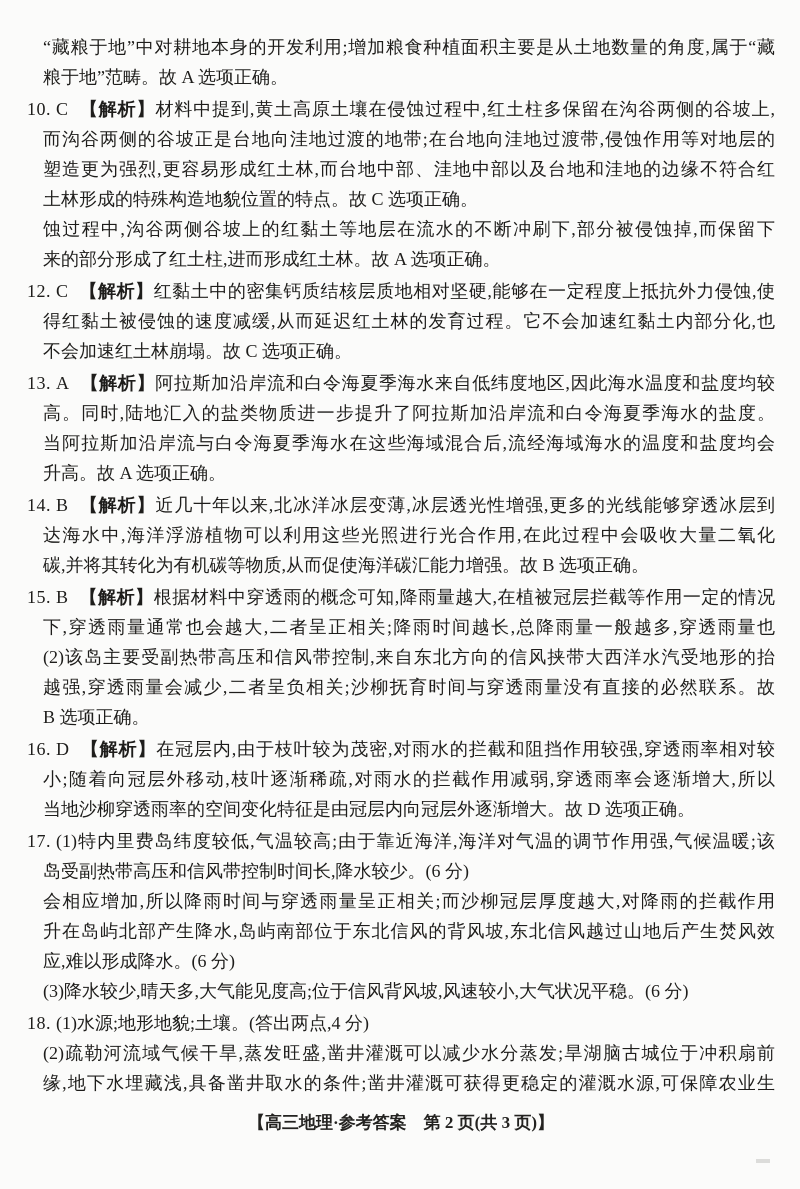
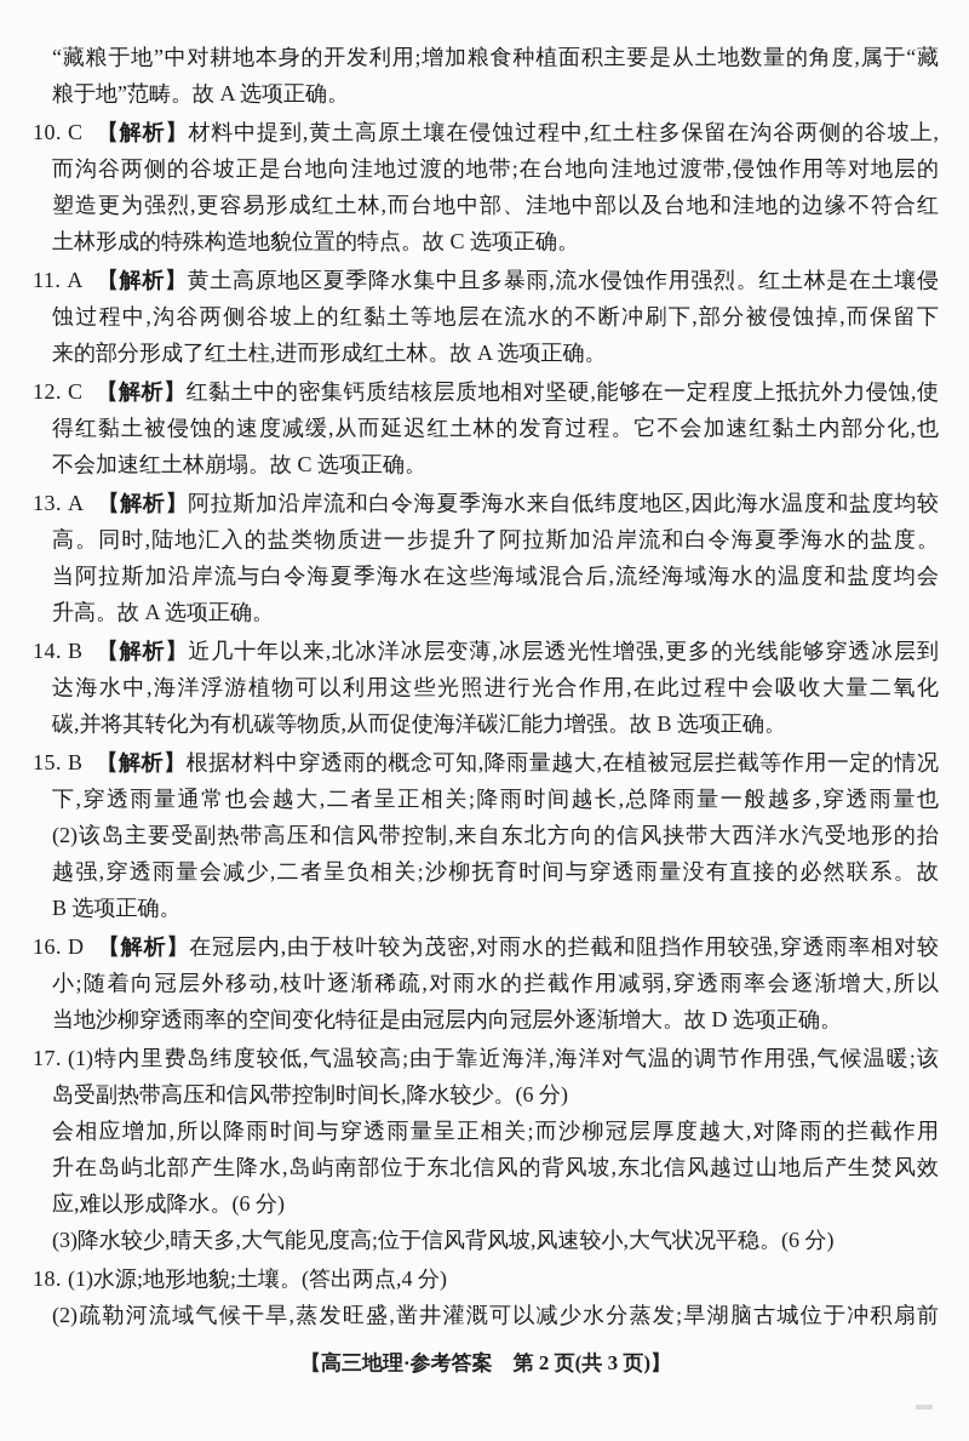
  “藏粮于地”中对耕地本身的开发利用;增加粮食种植面积主要是从土地数量的角度,属于“藏
  粮于地”范畴。故 A 选项正确。
  10. C 【解析】材料中提到,黄土高原土壤在侵蚀过程中,红土柱多保留在沟谷两侧的谷坡上,
  而沟谷两侧的谷坡正是台地向洼地过渡的地带;在台地向洼地过渡带,侵蚀作用等对地层的
  塑造更为强烈,更容易形成红土林,而台地中部、洼地中部以及台地和洼地的边缘不符合红
  土林形成的特殊构造地貌位置的特点。故 C 选项正确。
+ 11. A 【解析】黄土高原地区夏季降水集中且多暴雨,流水侵蚀作用强烈。红土林是在土壤侵
  蚀过程中,沟谷两侧谷坡上的红黏土等地层在流水的不断冲刷下,部分被侵蚀掉,而保留下
  来的部分形成了红土柱,进而形成红土林。故 A 选项正确。
  12. C 【解析】红黏土中的密集钙质结核层质地相对坚硬,能够在一定程度上抵抗外力侵蚀,使
  得红黏土被侵蚀的速度减缓,从而延迟红土林的发育过程。它不会加速红黏土内部分化,也
  不会加速红土林崩塌。故 C 选项正确。
  13. A 【解析】阿拉斯加沿岸流和白令海夏季海水来自低纬度地区,因此海水温度和盐度均较
  高。同时,陆地汇入的盐类物质进一步提升了阿拉斯加沿岸流和白令海夏季海水的盐度。
  当阿拉斯加沿岸流与白令海夏季海水在这些海域混合后,流经海域海水的温度和盐度均会
  升高。故 A 选项正确。
  14. B 【解析】近几十年以来,北冰洋冰层变薄,冰层透光性增强,更多的光线能够穿透冰层到
  达海水中,海洋浮游植物可以利用这些光照进行光合作用,在此过程中会吸收大量二氧化
  碳,并将其转化为有机碳等物质,从而促使海洋碳汇能力增强。故 B 选项正确。
  15. B 【解析】根据材料中穿透雨的概念可知,降雨量越大,在植被冠层拦截等作用一定的情况
  下,穿透雨量通常也会越大,二者呈正相关;降雨时间越长,总降雨量一般越多,穿透雨量也
  (2)该岛主要受副热带高压和信风带控制,来自东北方向的信风挟带大西洋水汽受地形的抬
  越强,穿透雨量会减少,二者呈负相关;沙柳抚育时间与穿透雨量没有直接的必然联系。故
  B 选项正确。
  16. D 【解析】在冠层内,由于枝叶较为茂密,对雨水的拦截和阻挡作用较强,穿透雨率相对较
  小;随着向冠层外移动,枝叶逐渐稀疏,对雨水的拦截作用减弱,穿透雨率会逐渐增大,所以
  当地沙柳穿透雨率的空间变化特征是由冠层内向冠层外逐渐增大。故 D 选项正确。
  17. (1)特内里费岛纬度较低,气温较高;由于靠近海洋,海洋对气温的调节作用强,气候温暖;该
  岛受副热带高压和信风带控制时间长,降水较少。(6 分)
  会相应增加,所以降雨时间与穿透雨量呈正相关;而沙柳冠层厚度越大,对降雨的拦截作用
  升在岛屿北部产生降水,岛屿南部位于东北信风的背风坡,东北信风越过山地后产生焚风效
  应,难以形成降水。(6 分)
  (3)降水较少,晴天多,大气能见度高;位于信风背风坡,风速较小,大气状况平稳。(6 分)
  18. (1)水源;地形地貌;土壤。(答出两点,4 分)
  (2)疏勒河流域气候干旱,蒸发旺盛,凿井灌溉可以减少水分蒸发;旱湖脑古城位于冲积扇前
- 缘,地下水埋藏浅,具备凿井取水的条件;凿井灌溉可获得更稳定的灌溉水源,可保障农业生
  【高三地理·参考答案 第 2 页(共 3 页)】
